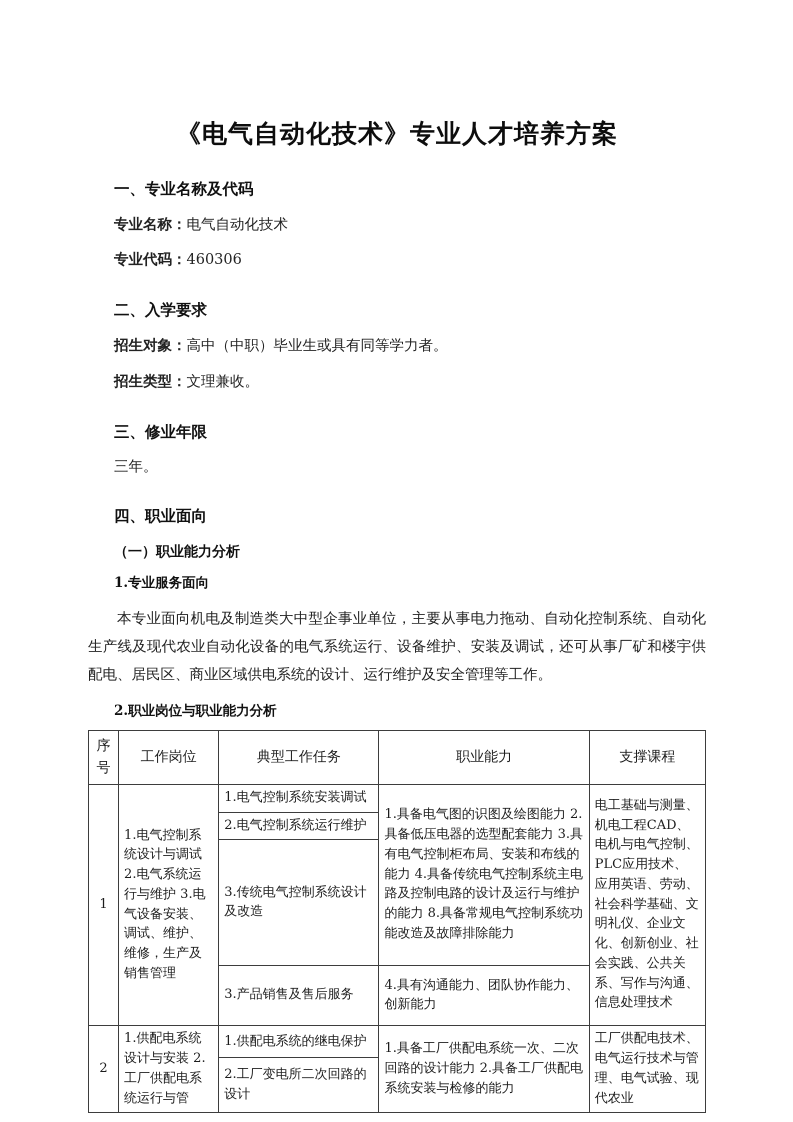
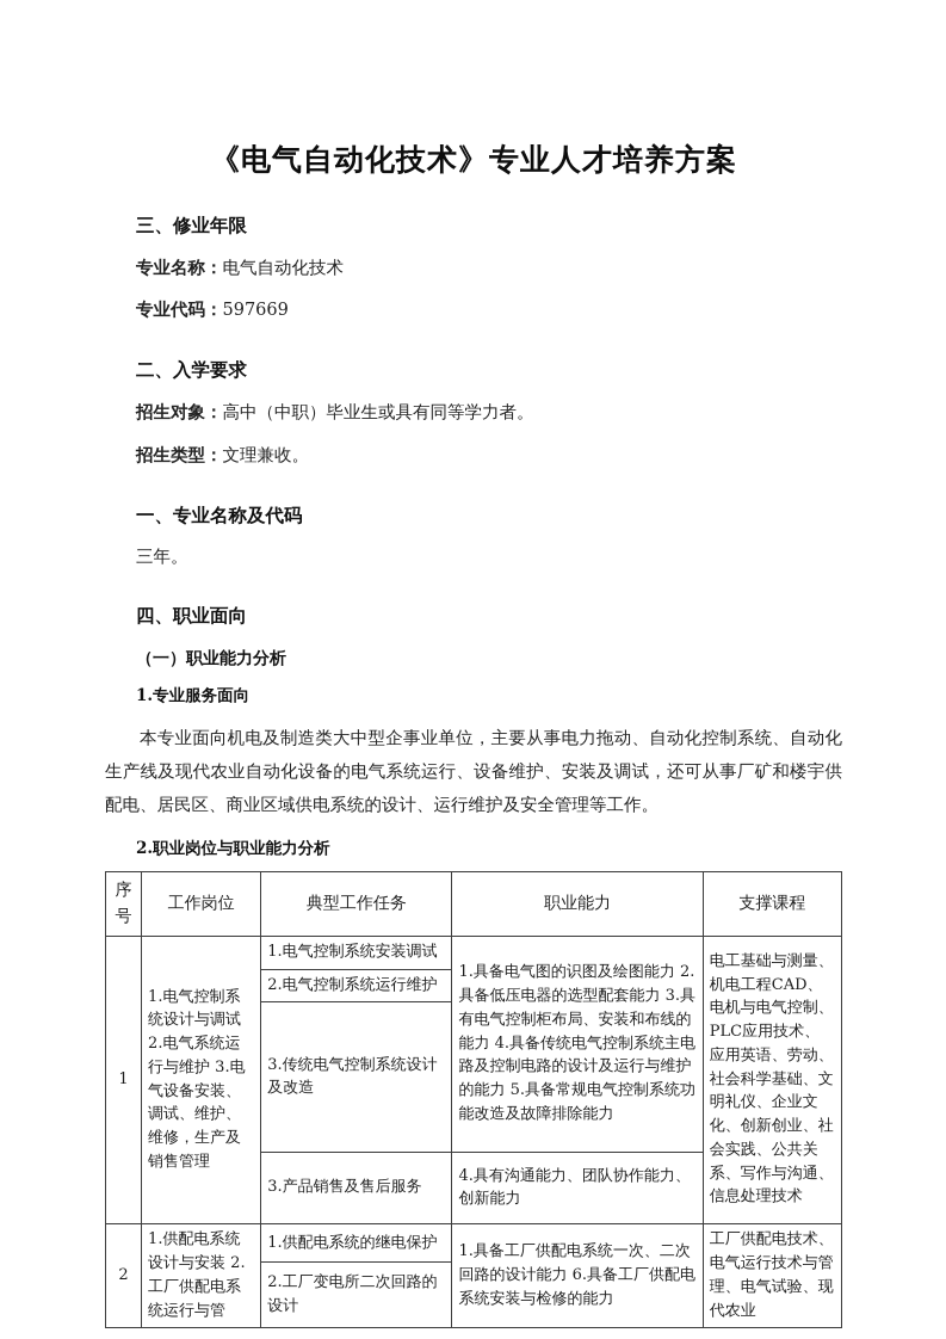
  《电气自动化技术》专业人才培养方案
- 一、专业名称及代码
+ 三、修业年限
  专业名称：电气自动化技术
- 专业代码：460306
+ 专业代码：597669
  二、入学要求
  招生对象：高中（中职）毕业生或具有同等学力者。
  招生类型：文理兼收。
- 三、修业年限
+ 一、专业名称及代码
  三年。
  四、职业面向
  （一）职业能力分析
  1.专业服务面向
  本专业面向机电及制造类大中型企事业单位，主要从事电力拖动、自动化控制系统、自动化生产线及现代农业自动化设备的电气系统运行、设备维护、安装及调试，还可从事厂矿和楼宇供配电、居民区、商业区域供电系统的设计、运行维护及安全管理等工作。
  2.职业岗位与职业能力分析
  序号	工作岗位	典型工作任务	职业能力	支撑课程
- 1	1.电气控制系统设计与调试 2.电气系统运行与维护 3.电气设备安装、调试、维护、维修，生产及销售管理	1.电气控制系统安装调试	1.具备电气图的识图及绘图能力 2.具备低压电器的选型配套能力 3.具有电气控制柜布局、安装和布线的能力 4.具备传统电气控制系统主电路及控制电路的设计及运行与维护的能力 8.具备常规电气控制系统功能改造及故障排除能力	电工基础与测量、机电工程CAD、电机与电气控制、PLC应用技术、应用英语、劳动、社会科学基础、文明礼仪、企业文化、创新创业、社会实践、公共关系、写作与沟通、信息处理技术
+ 1	1.电气控制系统设计与调试 2.电气系统运行与维护 3.电气设备安装、调试、维护、维修，生产及销售管理	1.电气控制系统安装调试	1.具备电气图的识图及绘图能力 2.具备低压电器的选型配套能力 3.具有电气控制柜布局、安装和布线的能力 4.具备传统电气控制系统主电路及控制电路的设计及运行与维护的能力 5.具备常规电气控制系统功能改造及故障排除能力	电工基础与测量、机电工程CAD、电机与电气控制、PLC应用技术、应用英语、劳动、社会科学基础、文明礼仪、企业文化、创新创业、社会实践、公共关系、写作与沟通、信息处理技术
  2.电气控制系统运行维护
  3.传统电气控制系统设计及改造
  3.产品销售及售后服务	4.具有沟通能力、团队协作能力、创新能力
- 2	1.供配电系统设计与安装 2.工厂供配电系统运行与管	1.供配电系统的继电保护	1.具备工厂供配电系统一次、二次回路的设计能力 2.具备工厂供配电系统安装与检修的能力	工厂供配电技术、电气运行技术与管理、电气试验、现代农业
+ 2	1.供配电系统设计与安装 2.工厂供配电系统运行与管	1.供配电系统的继电保护	1.具备工厂供配电系统一次、二次回路的设计能力 6.具备工厂供配电系统安装与检修的能力	工厂供配电技术、电气运行技术与管理、电气试验、现代农业
  2.工厂变电所二次回路的设计
